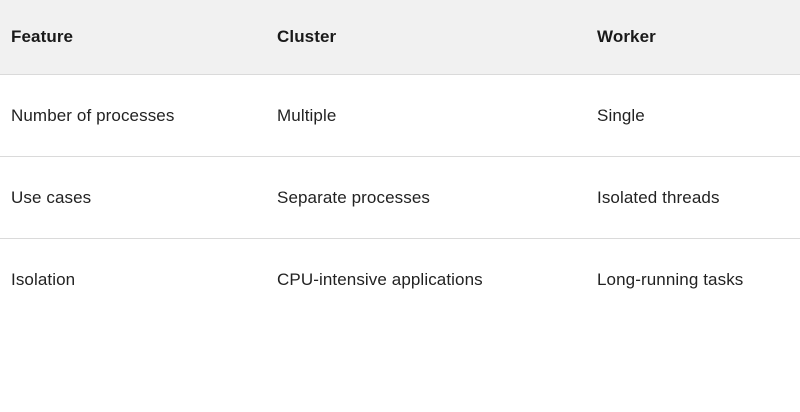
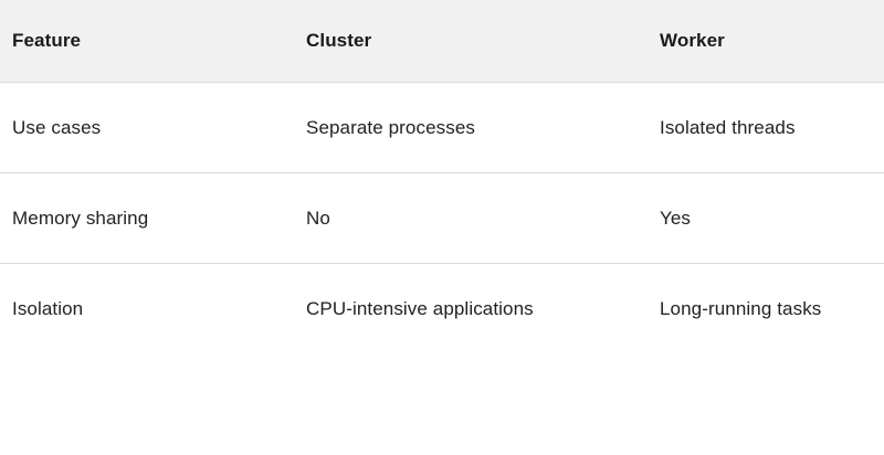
  Feature	Cluster	Worker
- Number of processes	Multiple	Single
  Use cases	Separate processes	Isolated threads
+ Memory sharing	No	Yes
  Isolation	CPU-intensive applications	Long-running tasks
